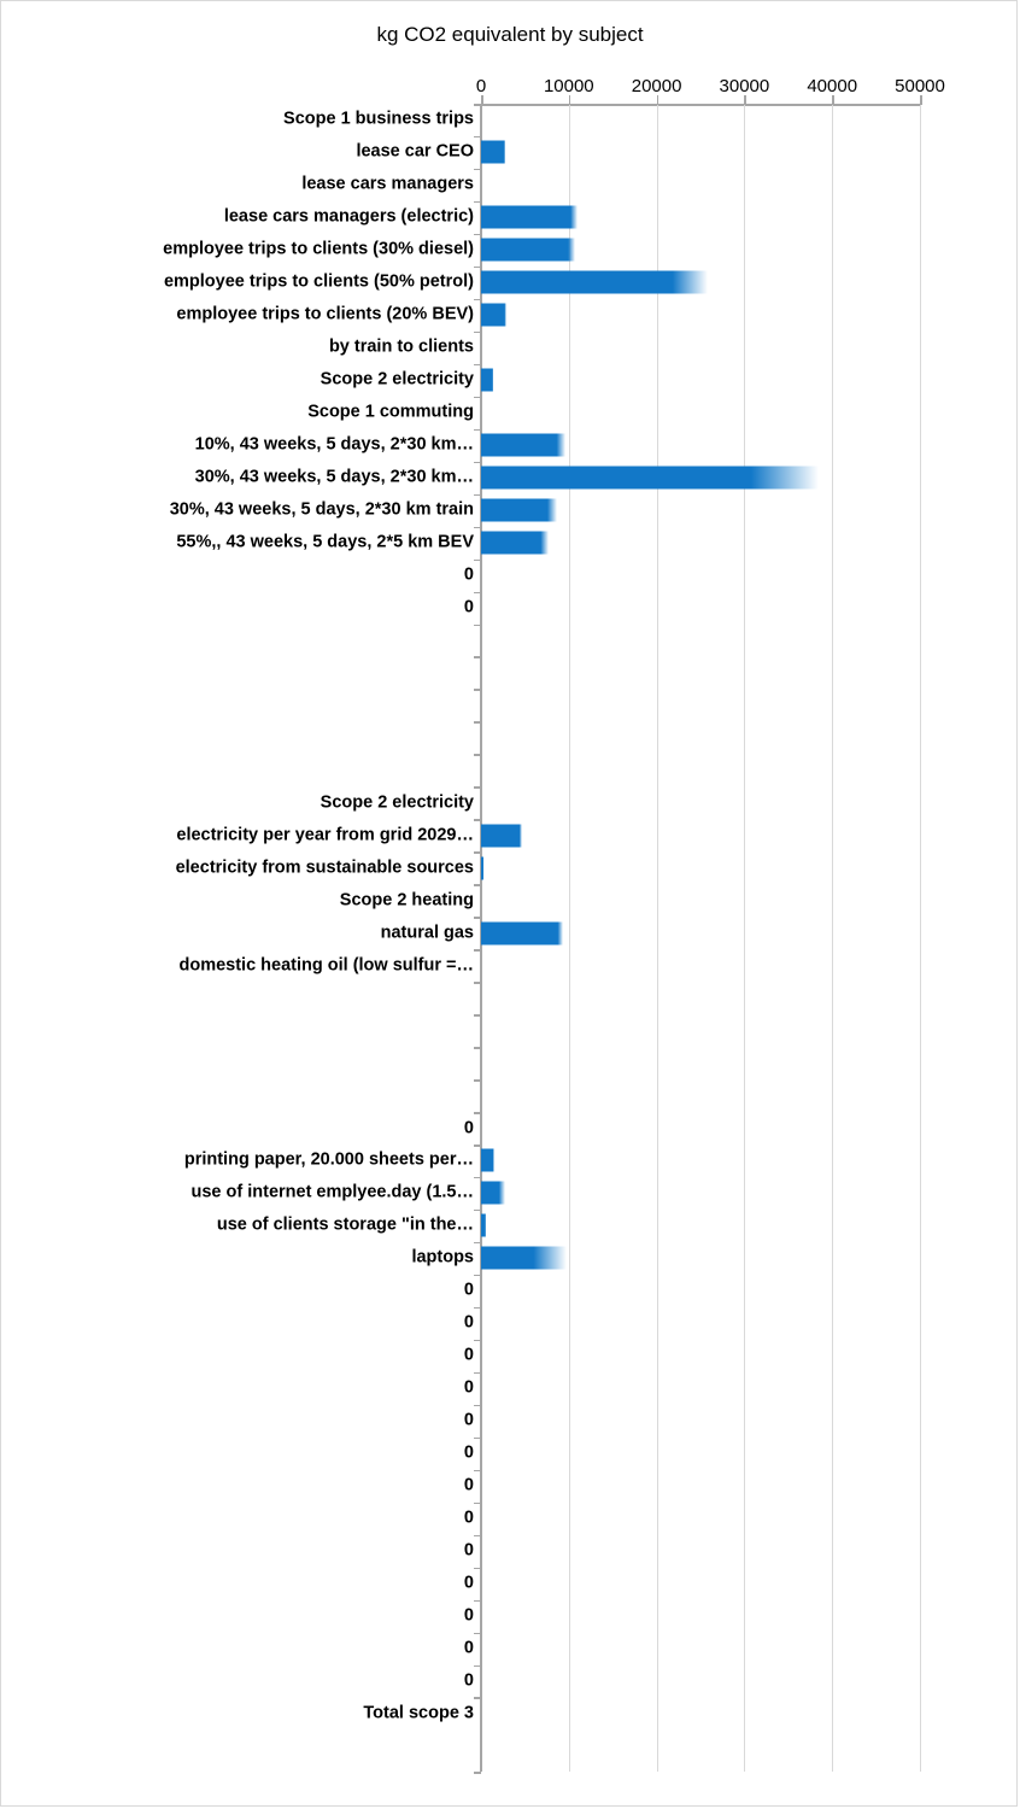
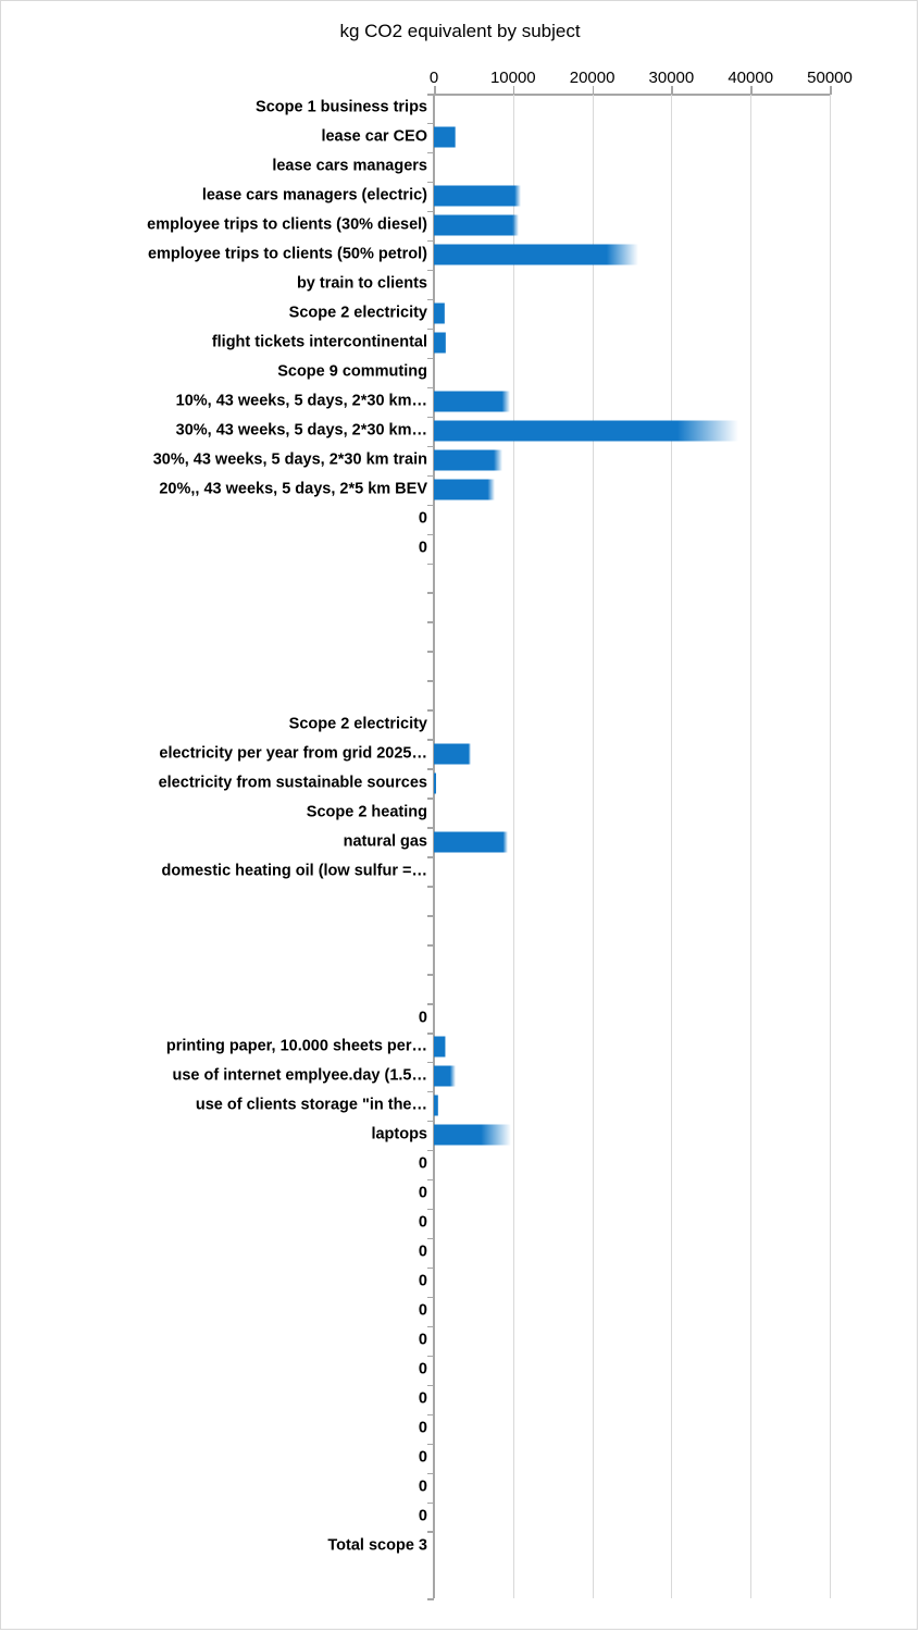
  kg CO2 equivalent by subject
  0
  10000
  20000
  30000
  40000
  50000
  Scope 1 business trips
  lease car CEO
  lease cars managers
  lease cars managers (electric)
  employee trips to clients (30% diesel)
  employee trips to clients (50% petrol)
- employee trips to clients (20% BEV)
  by train to clients
  Scope 2 electricity
+ flight tickets intercontinental
- Scope 1 commuting
+ Scope 9 commuting
  10%, 43 weeks, 5 days, 2*30 km…
  30%, 43 weeks, 5 days, 2*30 km…
  30%, 43 weeks, 5 days, 2*30 km train
- 55%,, 43 weeks, 5 days, 2*5 km BEV
+ 20%,, 43 weeks, 5 days, 2*5 km BEV
  0
  0
  Scope 2 electricity
- electricity per year from grid 2029…
+ electricity per year from grid 2025…
  electricity from sustainable sources
  Scope 2 heating
  natural gas
  domestic heating oil (low sulfur =…
  0
- printing paper, 20.000 sheets per…
+ printing paper, 10.000 sheets per…
  use of internet emplyee.day (1.5…
  use of clients storage "in the…
  laptops
  0
  0
  0
  0
  0
  0
  0
  0
  0
  0
  0
  0
  0
  Total scope 3
